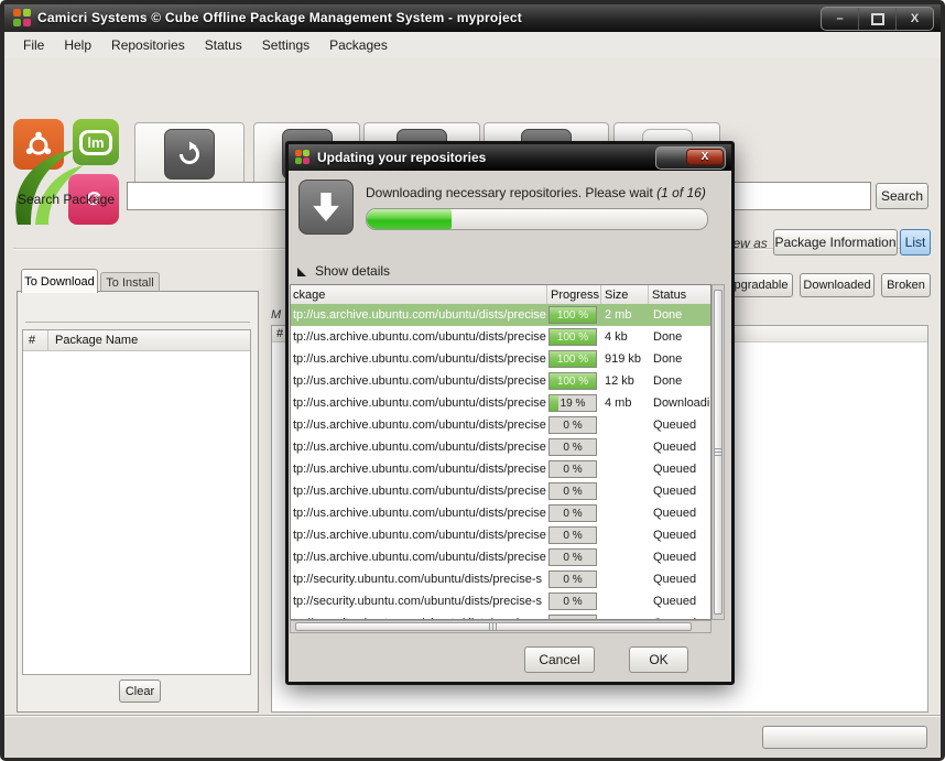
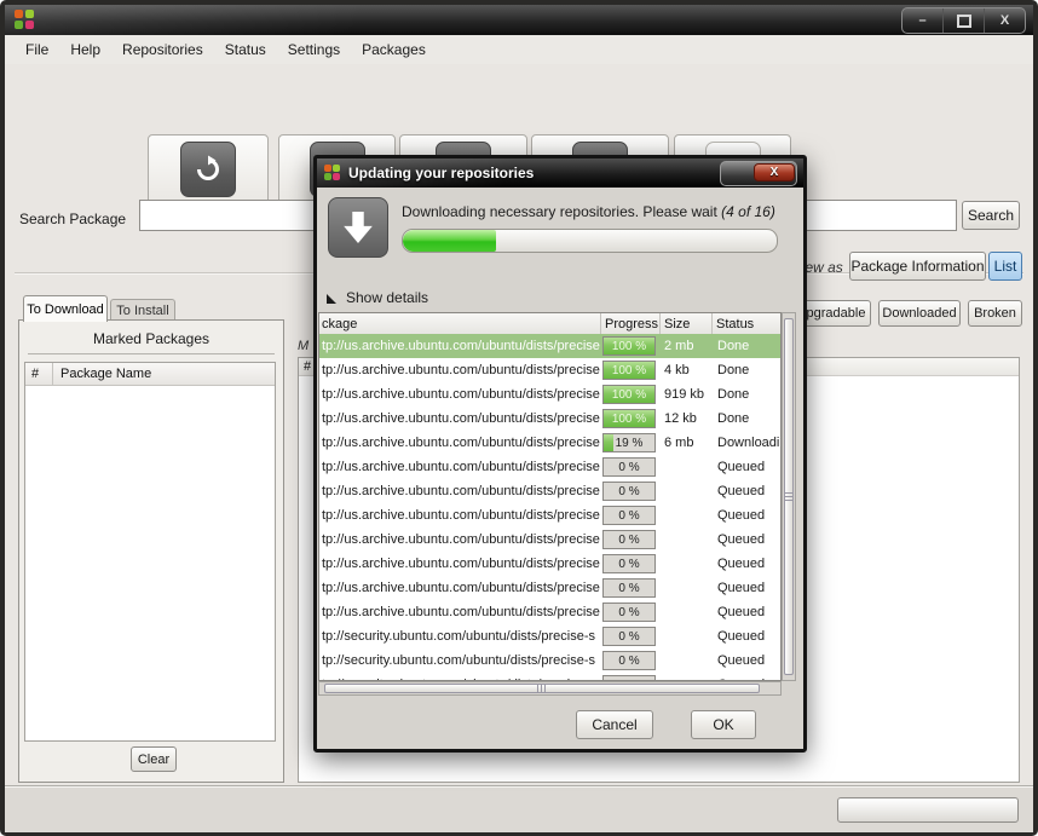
- Camicri Systems © Cube Offline Package Management System - myproject
  –
  X
  File
  Help
  Repositories
  Status
  Settings
  Packages
- lm
  Search Package
  Search
  Package Information
  List
  pgradable
  Downloaded
  Broken
  M
  #
  To Download
  To Install
+ Marked Packages
  #
  Package Name
  Clear
  Updating your repositories
  X
- Downloading necessary repositories. Please wait (1 of 16)
+ Downloading necessary repositories. Please wait (4 of 16)
  Show details
  ckage
  Progress
  Size
  Status
  tp://us.archive.ubuntu.com/ubuntu/dists/precise
  100 %
  2 mb
  Done
  tp://us.archive.ubuntu.com/ubuntu/dists/precise
  100 %
  4 kb
  Done
  tp://us.archive.ubuntu.com/ubuntu/dists/precise
  100 %
  919 kb
  Done
  tp://us.archive.ubuntu.com/ubuntu/dists/precise
  100 %
  12 kb
  Done
  tp://us.archive.ubuntu.com/ubuntu/dists/precise
  19 %
- 4 mb
+ 6 mb
  Downloadi
  tp://us.archive.ubuntu.com/ubuntu/dists/precise
  0 %
  Queued
  tp://us.archive.ubuntu.com/ubuntu/dists/precise
  0 %
  Queued
  tp://us.archive.ubuntu.com/ubuntu/dists/precise
  0 %
  Queued
  tp://us.archive.ubuntu.com/ubuntu/dists/precise
  0 %
  Queued
  tp://us.archive.ubuntu.com/ubuntu/dists/precise
  0 %
  Queued
  tp://us.archive.ubuntu.com/ubuntu/dists/precise
  0 %
  Queued
  tp://us.archive.ubuntu.com/ubuntu/dists/precise
  0 %
  Queued
  tp://security.ubuntu.com/ubuntu/dists/precise-s
  0 %
  Queued
  tp://security.ubuntu.com/ubuntu/dists/precise-s
  0 %
  Queued
  Cancel
  OK
